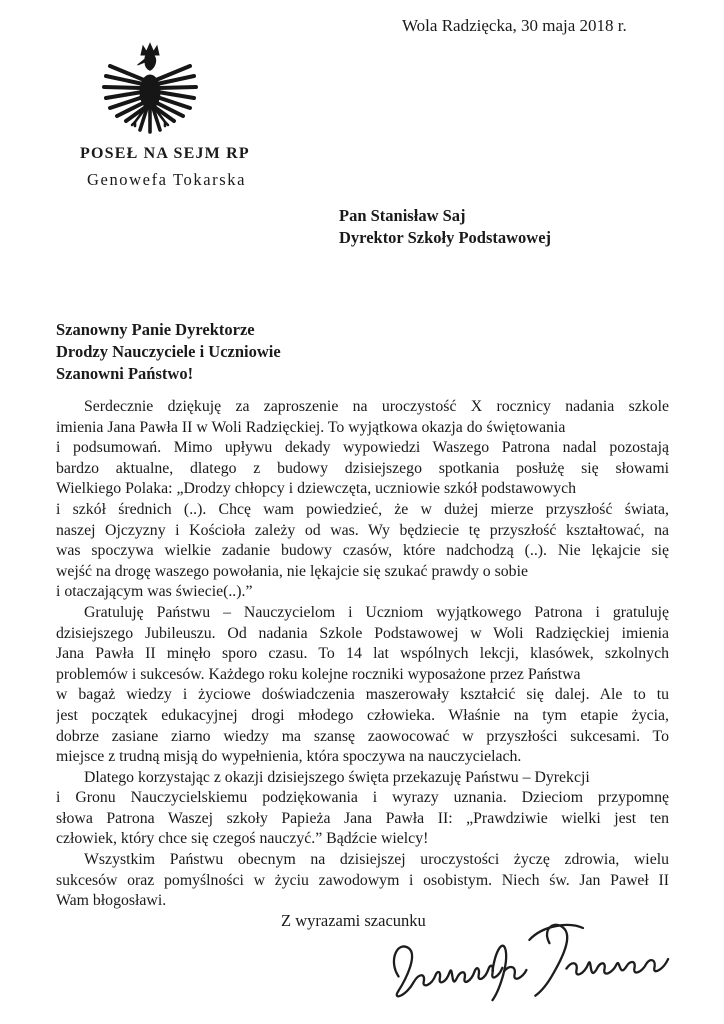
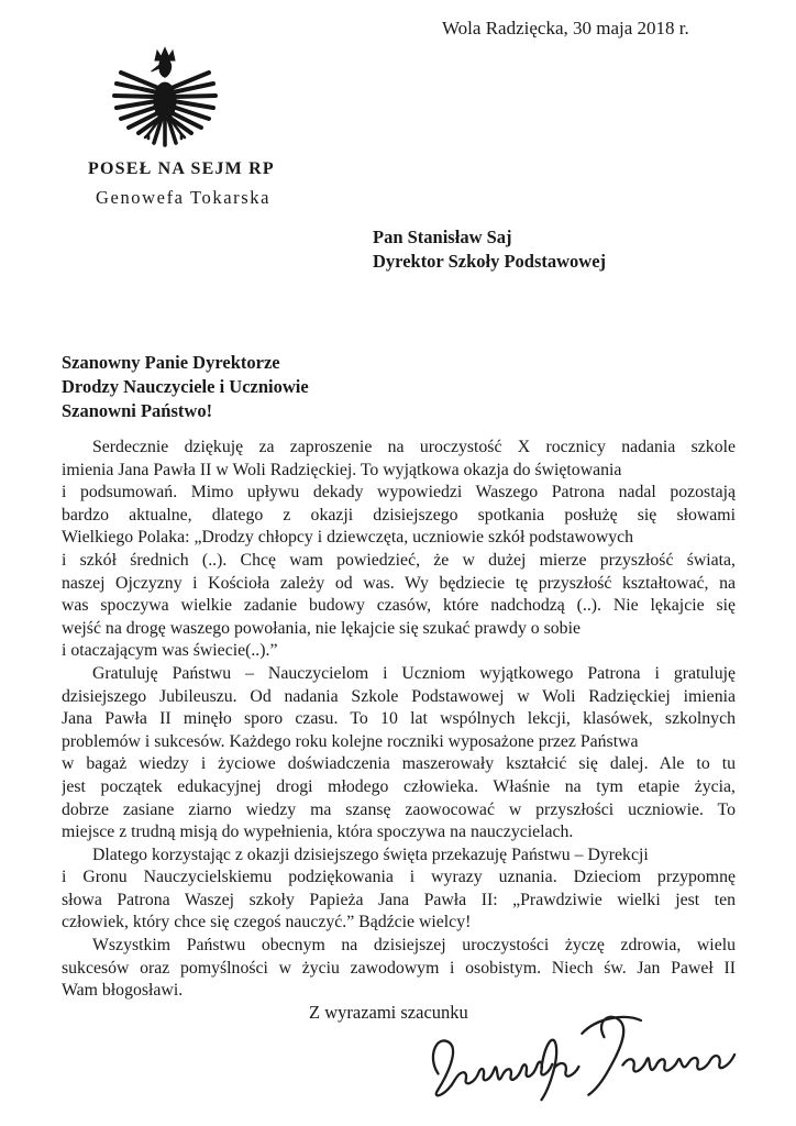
  Wola Radzięcka, 30 maja 2018 r.
  POSEŁ NA SEJM RP
  Genowefa Tokarska
  Pan Stanisław Saj
  Dyrektor Szkoły Podstawowej
  Szanowny Panie Dyrektorze
  Drodzy Nauczyciele i Uczniowie
  Szanowni Państwo!
  Serdecznie dziękuję za zaproszenie na uroczystość X rocznicy nadania szkole
  imienia Jana Pawła II w Woli Radzięckiej. To wyjątkowa okazja do świętowania
  i podsumowań. Mimo upływu dekady wypowiedzi Waszego Patrona nadal pozostają
- bardzo aktualne, dlatego z budowy dzisiejszego spotkania posłużę się słowami
+ bardzo aktualne, dlatego z okazji dzisiejszego spotkania posłużę się słowami
  Wielkiego Polaka: „Drodzy chłopcy i dziewczęta, uczniowie szkół podstawowych
  i szkół średnich (..). Chcę wam powiedzieć, że w dużej mierze przyszłość świata,
  naszej Ojczyzny i Kościoła zależy od was. Wy będziecie tę przyszłość kształtować, na
  was spoczywa wielkie zadanie budowy czasów, które nadchodzą (..). Nie lękajcie się
  wejść na drogę waszego powołania, nie lękajcie się szukać prawdy o sobie
  i otaczającym was świecie(..).”
  Gratuluję Państwu – Nauczycielom i Uczniom wyjątkowego Patrona i gratuluję
  dzisiejszego Jubileuszu. Od nadania Szkole Podstawowej w Woli Radzięckiej imienia
- Jana Pawła II minęło sporo czasu. To 14 lat wspólnych lekcji, klasówek, szkolnych
+ Jana Pawła II minęło sporo czasu. To 10 lat wspólnych lekcji, klasówek, szkolnych
  problemów i sukcesów. Każdego roku kolejne roczniki wyposażone przez Państwa
  w bagaż wiedzy i życiowe doświadczenia maszerowały kształcić się dalej. Ale to tu
  jest początek edukacyjnej drogi młodego człowieka. Właśnie na tym etapie życia,
- dobrze zasiane ziarno wiedzy ma szansę zaowocować w przyszłości sukcesami. To
+ dobrze zasiane ziarno wiedzy ma szansę zaowocować w przyszłości uczniowie. To
  miejsce z trudną misją do wypełnienia, która spoczywa na nauczycielach.
  Dlatego korzystając z okazji dzisiejszego święta przekazuję Państwu – Dyrekcji
  i Gronu Nauczycielskiemu podziękowania i wyrazy uznania. Dzieciom przypomnę
  słowa Patrona Waszej szkoły Papieża Jana Pawła II: „Prawdziwie wielki jest ten
  człowiek, który chce się czegoś nauczyć.” Bądźcie wielcy!
  Wszystkim Państwu obecnym na dzisiejszej uroczystości życzę zdrowia, wielu
  sukcesów oraz pomyślności w życiu zawodowym i osobistym. Niech św. Jan Paweł II
  Wam błogosławi.
  Z wyrazami szacunku
